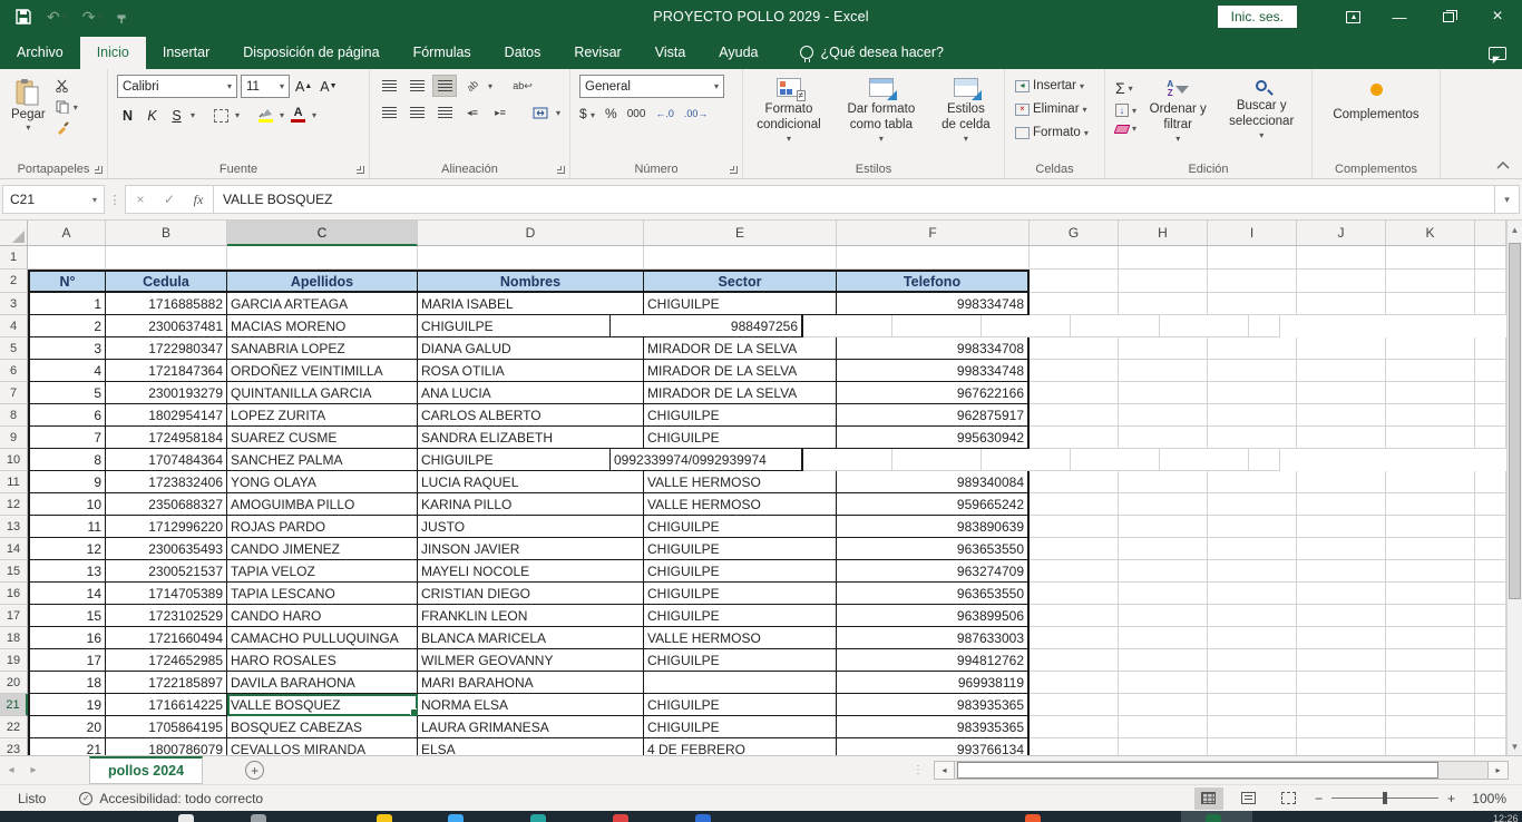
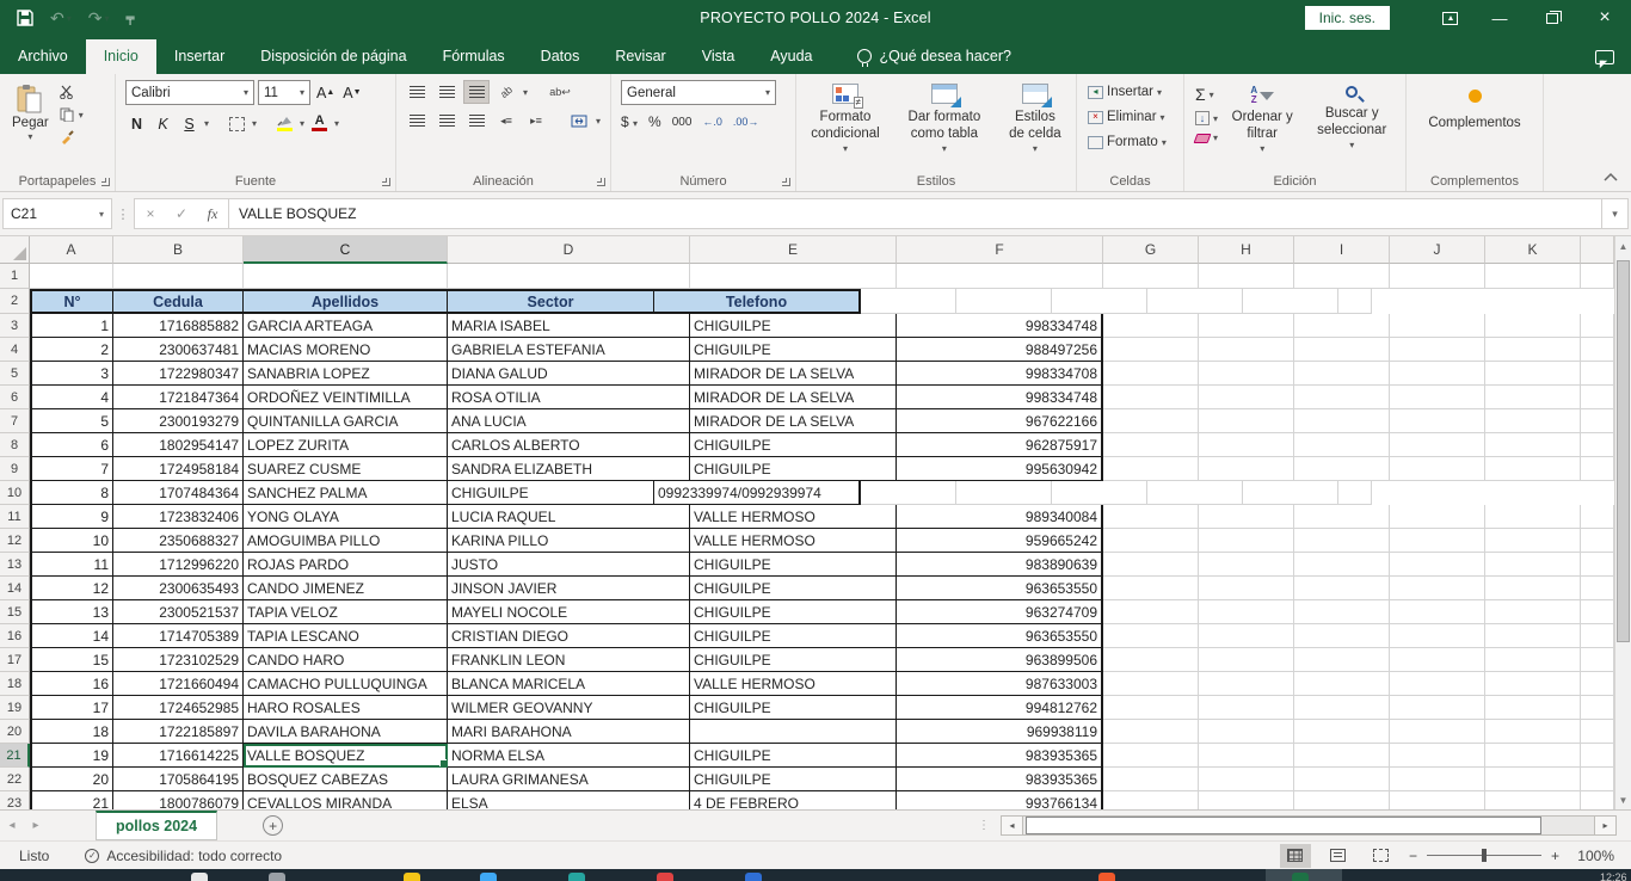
  ↶
  ↷
  ╤
- PROYECTO POLLO 2029 - Excel
+ PROYECTO POLLO 2024 - Excel
  Inic. ses.
  —
  ×
  Archivo
  Inicio
  Insertar
  Disposición de página
  Fórmulas
  Datos
  Revisar
  Vista
  Ayuda
  ¿Qué desea hacer?
  Pegar
  ▾
  ▾
  Portapapeles
  Calibri
  ▾
  11
  ▾
  A
  A
  N
  K
  S
  ▾
  ▾
  ▾
  A
  ▾
  Fuente
  ▾
  ab↩
  ◂≡
  ▸≡
  ▾
  Alineación
  General
  ▾
  $ ▾
  %
  000
  ←.0
  .00→
  Número
  Formato condicional
  ▾
  Dar formato como tabla
  ▾
  Estilos de celda
  ▾
  Estilos
  ◂
  Insertar
  ▾
  ×
  Eliminar
  ▾
  Formato
  ▾
  Celdas
  Σ
  ▾
  ↓
  ▾
  ▾
  A
  Z
  Ordenar y filtrar
  ▾
  Buscar y seleccionar
  ▾
  Edición
  Complementos
  Complementos
  C21
  ▾
  ⋮
  ×
  ✓
  fx
  VALLE BOSQUEZ
  ▾
  A
  B
  C
  D
  E
  F
  G
  H
  I
  J
  K
  1
  2
  N°
  Cedula
  Apellidos
- Nombres
  Sector
  Telefono
  3
  1
  1716885882
  GARCIA ARTEAGA
  MARIA ISABEL
  CHIGUILPE
  998334748
  4
  2
  2300637481
  MACIAS MORENO
+ GABRIELA ESTEFANIA
  CHIGUILPE
  988497256
  5
  3
  1722980347
  SANABRIA LOPEZ
  DIANA GALUD
  MIRADOR DE LA SELVA
  998334708
  6
  4
  1721847364
  ORDOÑEZ VEINTIMILLA
  ROSA OTILIA
  MIRADOR DE LA SELVA
  998334748
  7
  5
  2300193279
  QUINTANILLA GARCIA
  ANA LUCIA
  MIRADOR DE LA SELVA
  967622166
  8
  6
  1802954147
  LOPEZ ZURITA
  CARLOS ALBERTO
  CHIGUILPE
  962875917
  9
  7
  1724958184
  SUAREZ CUSME
  SANDRA ELIZABETH
  CHIGUILPE
  995630942
  10
  8
  1707484364
  SANCHEZ PALMA
  CHIGUILPE
  0992339974/0992939974
  11
  9
  1723832406
  YONG OLAYA
  LUCIA RAQUEL
  VALLE HERMOSO
  989340084
  12
  10
  2350688327
  AMOGUIMBA PILLO
  KARINA PILLO
  VALLE HERMOSO
  959665242
  13
  11
  1712996220
  ROJAS PARDO
  JUSTO
  CHIGUILPE
  983890639
  14
  12
  2300635493
  CANDO JIMENEZ
  JINSON JAVIER
  CHIGUILPE
  963653550
  15
  13
  2300521537
  TAPIA VELOZ
  MAYELI NOCOLE
  CHIGUILPE
  963274709
  16
  14
  1714705389
  TAPIA LESCANO
  CRISTIAN DIEGO
  CHIGUILPE
  963653550
  17
  15
  1723102529
  CANDO HARO
  FRANKLIN LEON
  CHIGUILPE
  963899506
  18
  16
  1721660494
  CAMACHO PULLUQUINGA
  BLANCA MARICELA
  VALLE HERMOSO
  987633003
  19
  17
  1724652985
  HARO ROSALES
  WILMER GEOVANNY
  CHIGUILPE
  994812762
  20
  18
  1722185897
  DAVILA BARAHONA
  MARI BARAHONA
  969938119
  21
  19
  1716614225
  VALLE BOSQUEZ
  NORMA ELSA
  CHIGUILPE
  983935365
  22
  20
  1705864195
  BOSQUEZ CABEZAS
  LAURA GRIMANESA
  CHIGUILPE
  983935365
  23
  21
  1800786079
  CEVALLOS MIRANDA
  ELSA
  4 DE FEBRERO
  993766134
  ▲
  ▼
  ◂
  ▸
  pollos 2024
  +
  ⋮
  ◂
  ▸
  Listo
  ✓
  Accesibilidad: todo correcto
  −
  +
  100%
  12:26
